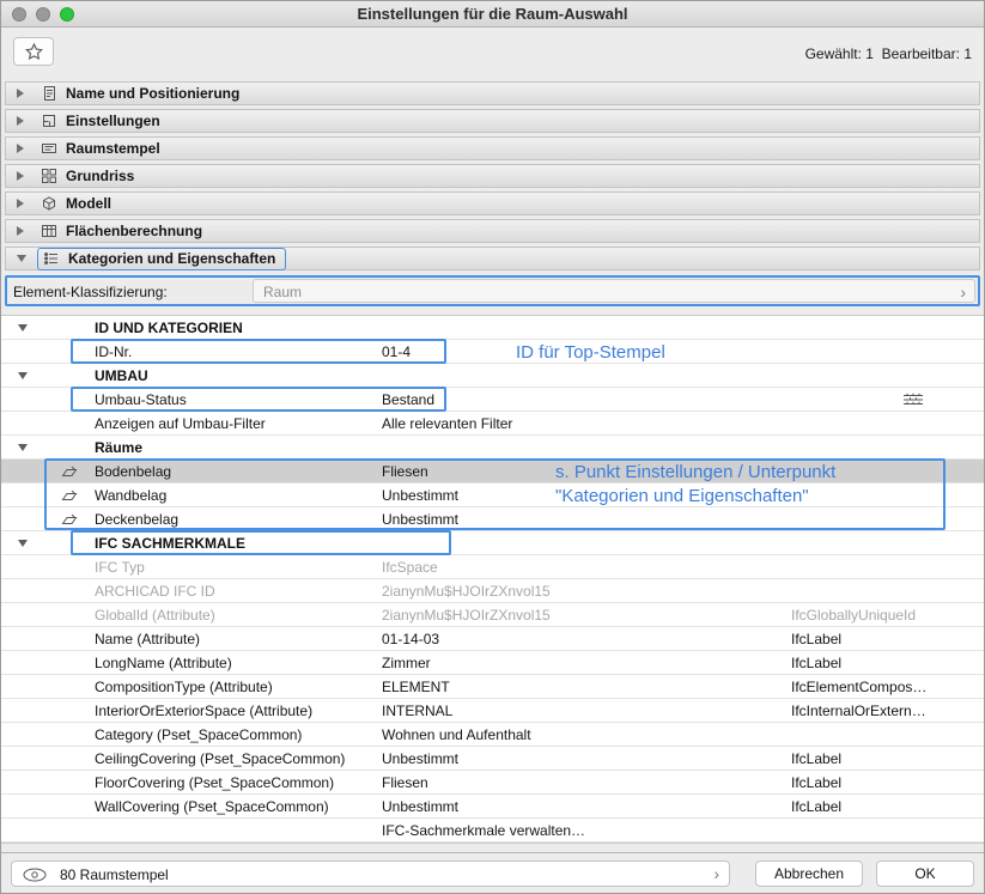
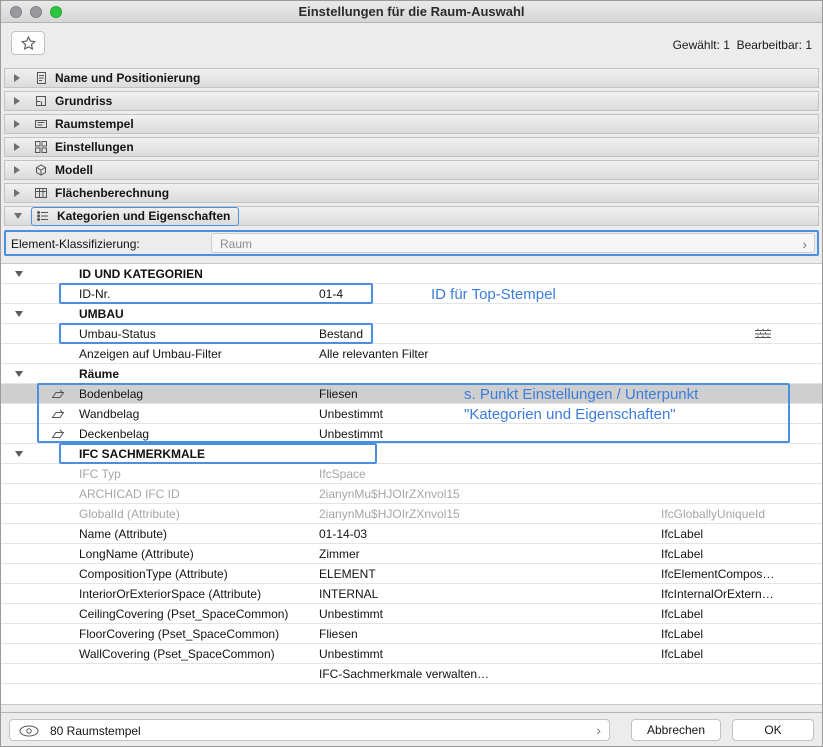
  Einstellungen für die Raum-Auswahl
  Gewählt: 1 Bearbeitbar: 1
  Name und Positionierung
- Einstellungen
+ Grundriss
  Raumstempel
- Grundriss
+ Einstellungen
  Modell
  Flächenberechnung
  Kategorien und Eigenschaften
  Element-Klassifizierung:
  Raum
  ›
  ID UND KATEGORIEN
  ID-Nr.
  01-4
  UMBAU
  Umbau-Status
  Bestand
  Anzeigen auf Umbau-Filter
  Alle relevanten Filter
  Räume
  Bodenbelag
  Fliesen
  Wandbelag
  Unbestimmt
  Deckenbelag
  Unbestimmt
  IFC SACHMERKMALE
  IFC Typ
  IfcSpace
  ARCHICAD IFC ID
  2ianynMu$HJOIrZXnvol15
  GlobalId (Attribute)
  2ianynMu$HJOIrZXnvol15
  IfcGloballyUniqueId
  Name (Attribute)
  01-14-03
  IfcLabel
  LongName (Attribute)
  Zimmer
  IfcLabel
  CompositionType (Attribute)
  ELEMENT
  IfcElementCompos…
  InteriorOrExteriorSpace (Attribute)
  INTERNAL
  IfcInternalOrExtern…
- Category (Pset_SpaceCommon)
- Wohnen und Aufenthalt
  CeilingCovering (Pset_SpaceCommon)
  Unbestimmt
  IfcLabel
  FloorCovering (Pset_SpaceCommon)
  Fliesen
  IfcLabel
  WallCovering (Pset_SpaceCommon)
  Unbestimmt
  IfcLabel
  IFC-Sachmerkmale verwalten…
  ID für Top-Stempel
  s. Punkt Einstellungen / Unterpunkt
  "Kategorien und Eigenschaften"
  80 Raumstempel
  ›
  Abbrechen
  OK
